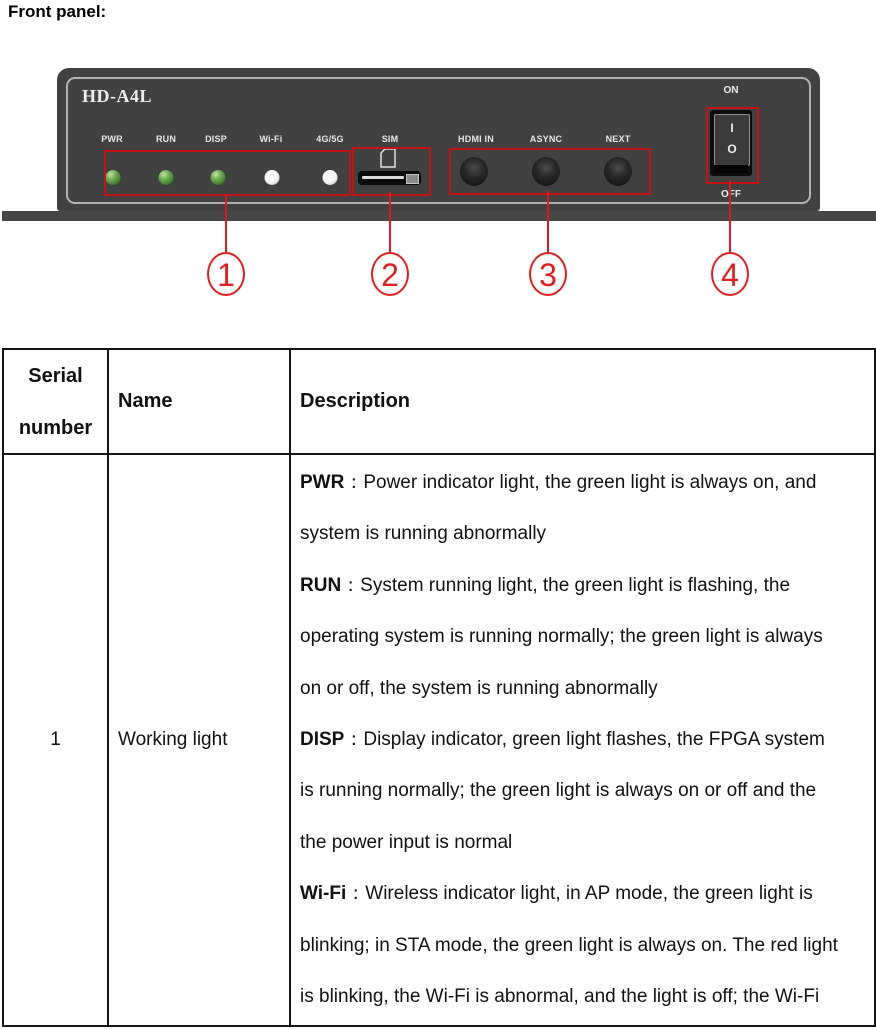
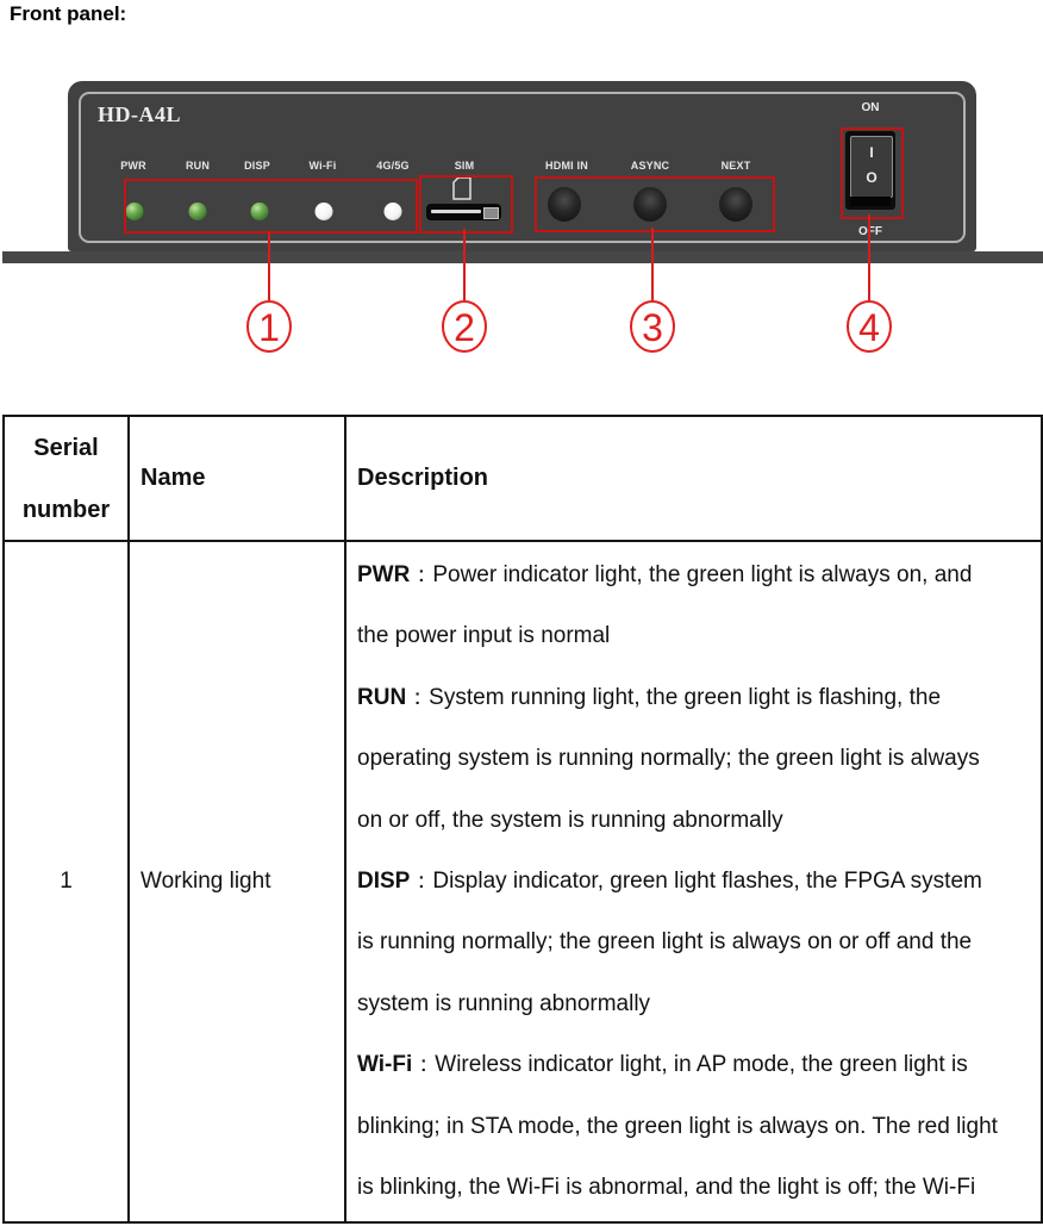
  Front panel:
  HD-A4L
  PWR
  RUN
  DISP
  Wi-Fi
  4G/5G
  SIM
  HDMI IN
  ASYNC
  NEXT
  ON
  OFF
  I
  O
  1
  2
  3
  4
  Serial number
  Name
  Description
  1
  Working light
  PWR：Power indicator light, the green light is always on, and
- system is running abnormally
+ the power input is normal
  RUN：System running light, the green light is flashing, the
  operating system is running normally; the green light is always
  on or off, the system is running abnormally
  DISP：Display indicator, green light flashes, the FPGA system
  is running normally; the green light is always on or off and the
- the power input is normal
+ system is running abnormally
  Wi-Fi：Wireless indicator light, in AP mode, the green light is
  blinking; in STA mode, the green light is always on. The red light
  is blinking, the Wi-Fi is abnormal, and the light is off; the Wi-Fi
